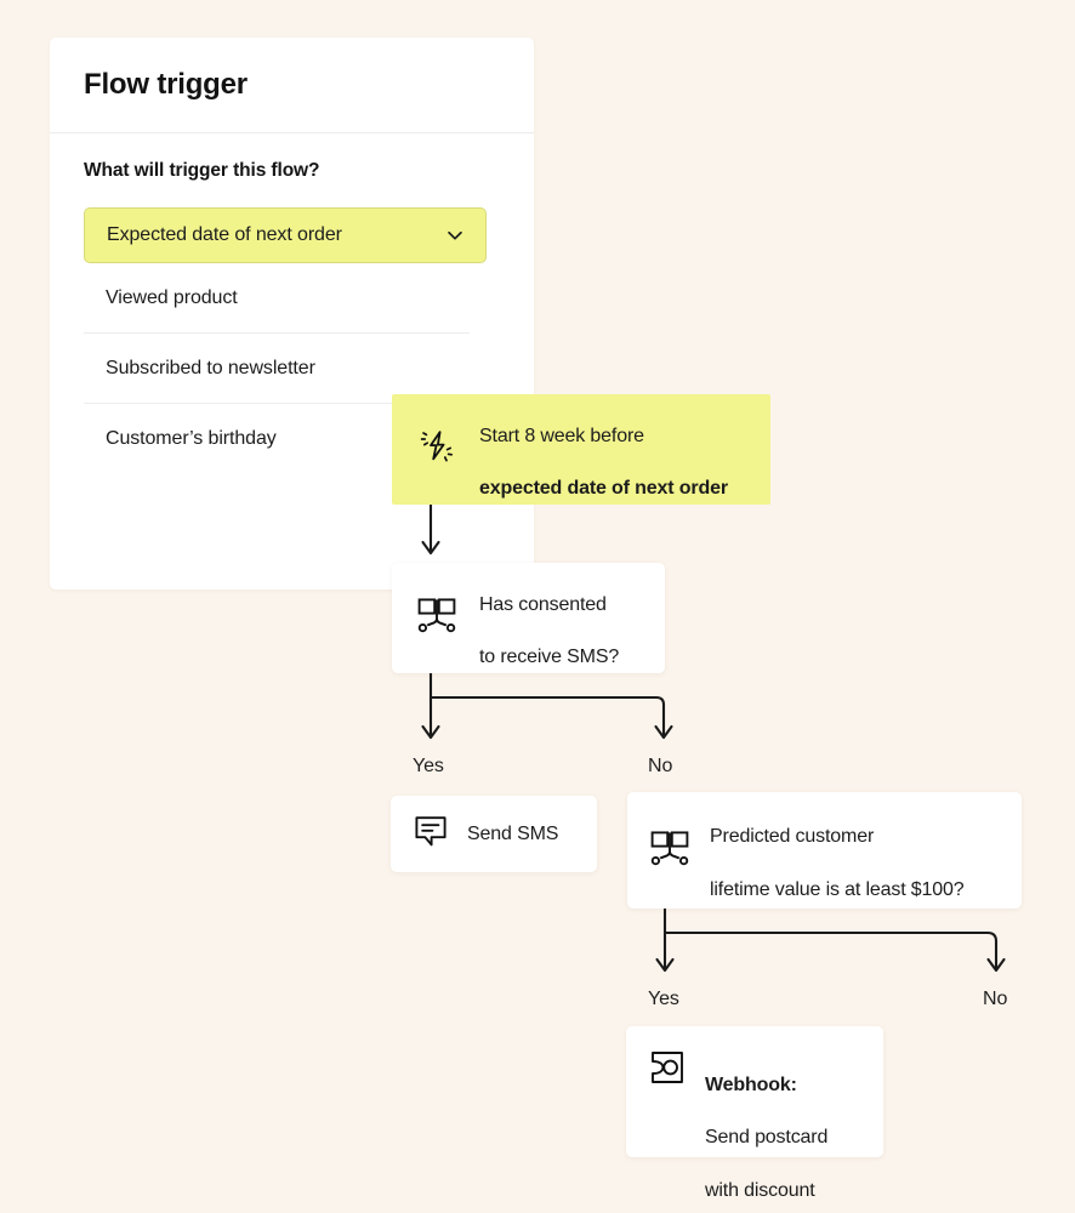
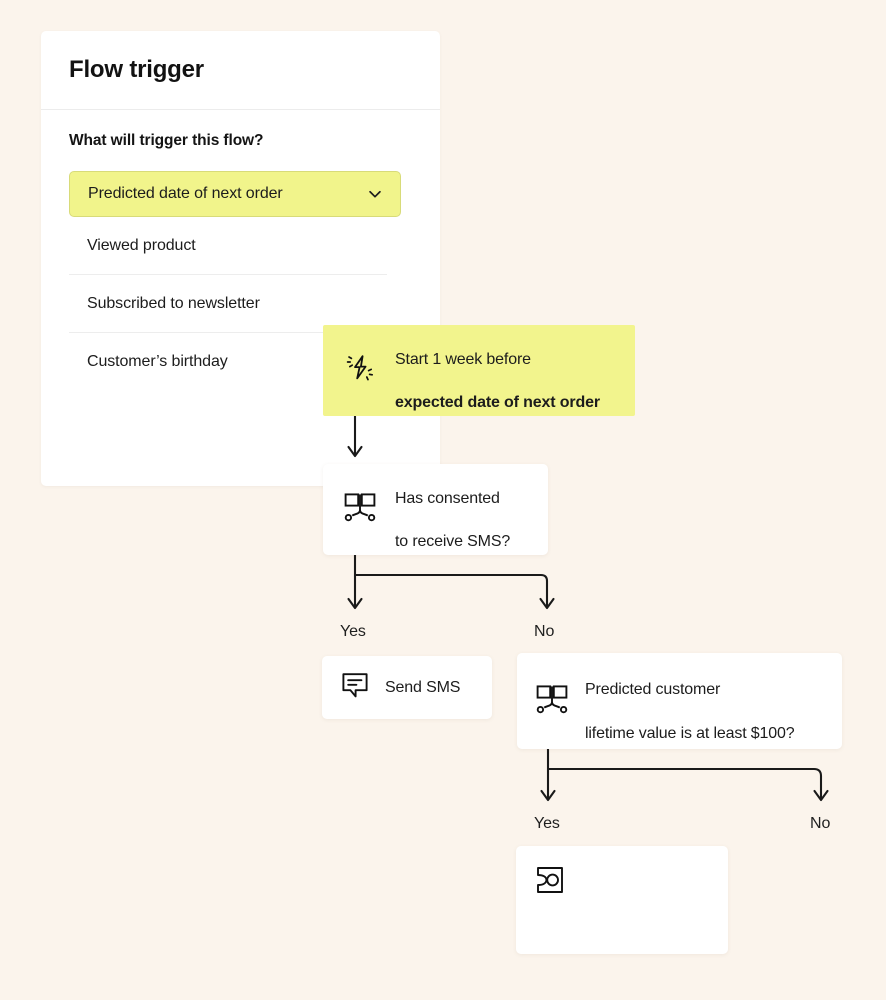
  Flow trigger
  What will trigger this flow?
- Expected date of next order
+ Predicted date of next order
  Viewed product
  Subscribed to newsletter
  Customer’s birthday
  Yes
  No
  Yes
  No
- Start 8 week before
+ Start 1 week before
  expected date of next order
  Has consented
  to receive SMS?
  Send SMS
  Predicted customer
  lifetime value is at least $100?
- Webhook:
- Send postcard
- with discount
